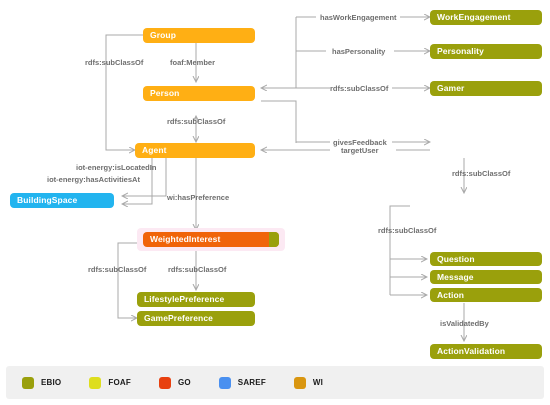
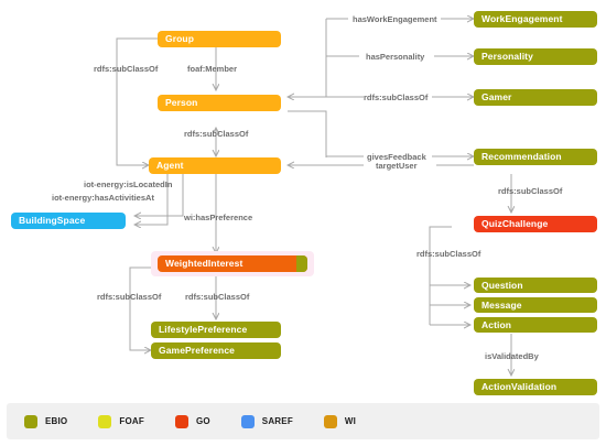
  Group
  Person
  Agent
  BuildingSpace
  WeightedInterest
  LifestylePreference
  GamePreference
  WorkEngagement
  Personality
  Gamer
+ Recommendation
+ QuizChallenge
  Question
  Message
  Action
  ActionValidation
  rdfs:subClassOf
  foaf:Member
  rdfs:subClassOf
  iot-energy:isLocatedIn
  iot-energy:hasActivitiesAt
  wi:hasPreference
  rdfs:subClassOf
  rdfs:subClassOf
  hasWorkEngagement
  hasPersonality
  rdfs:subClassOf
  givesFeedback
  targetUser
  rdfs:subClassOf
  rdfs:subClassOf
  isValidatedBy
  EBIO
  FOAF
  GO
  SAREF
  WI
